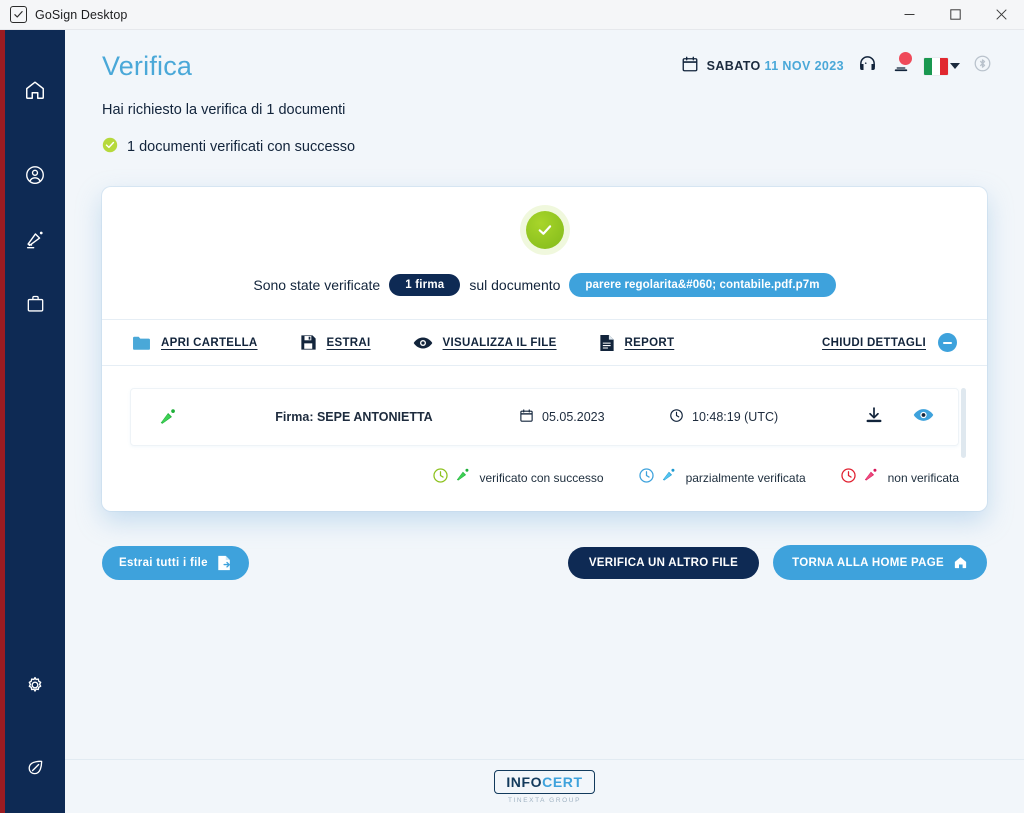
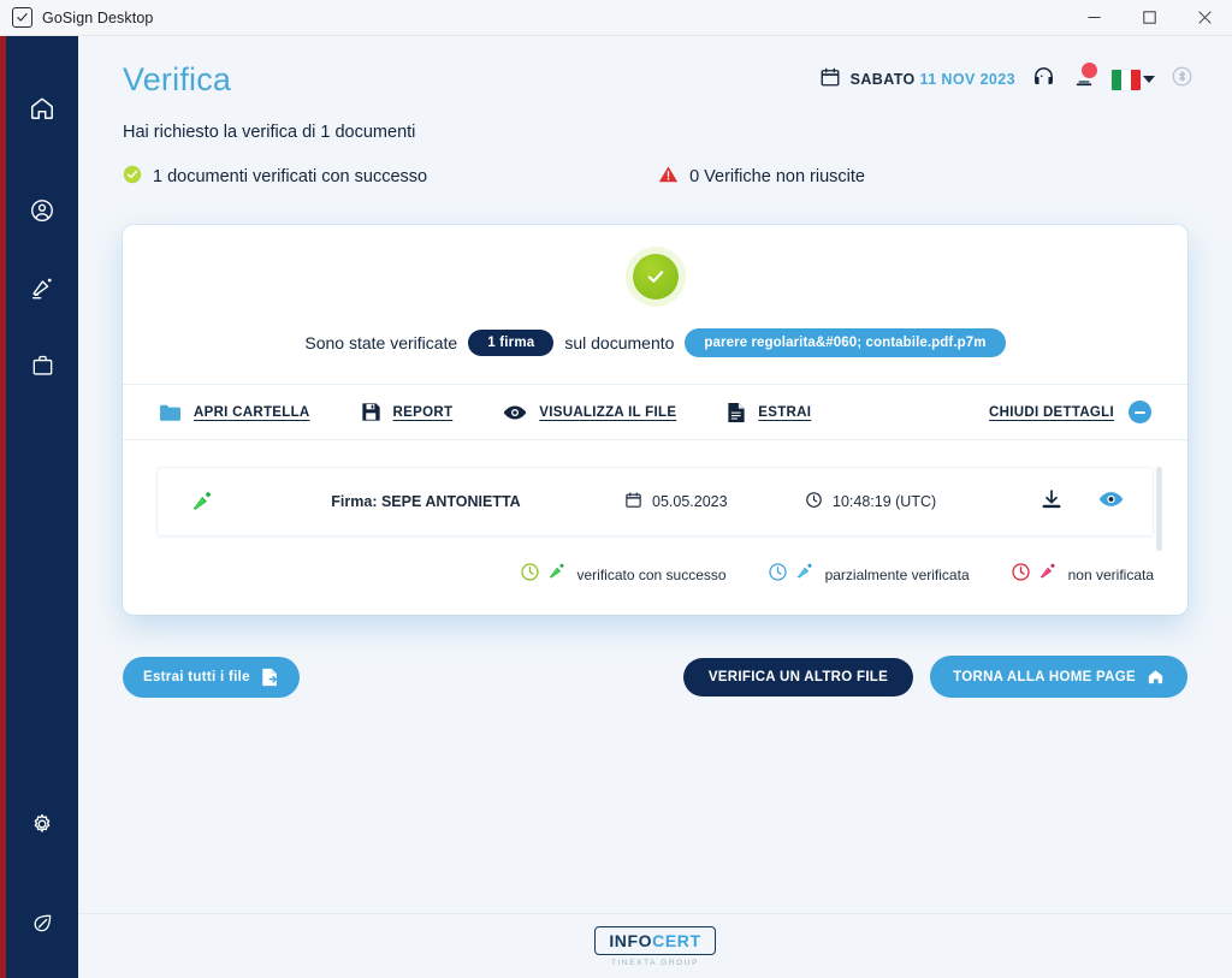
  GoSign Desktop
  Verifica
  SABATO 11 NOV 2023
  Hai richiesto la verifica di 1 documenti
  1 documenti verificati con successo
+ 0 Verifiche non riuscite
  Sono state verificate
  1 firma
  sul documento
  parere regolarita&#060; contabile.pdf.p7m
  APRI CARTELLA
- ESTRAI
+ REPORT
  VISUALIZZA IL FILE
- REPORT
+ ESTRAI
  CHIUDI DETTAGLI
  Firma: SEPE ANTONIETTA
  05.05.2023
  10:48:19 (UTC)
  verificato con successo
  parzialmente verificata
  non verificata
  Estrai tutti i file
  VERIFICA UN ALTRO FILE
  TORNA ALLA HOME PAGE
  INFOCERT
